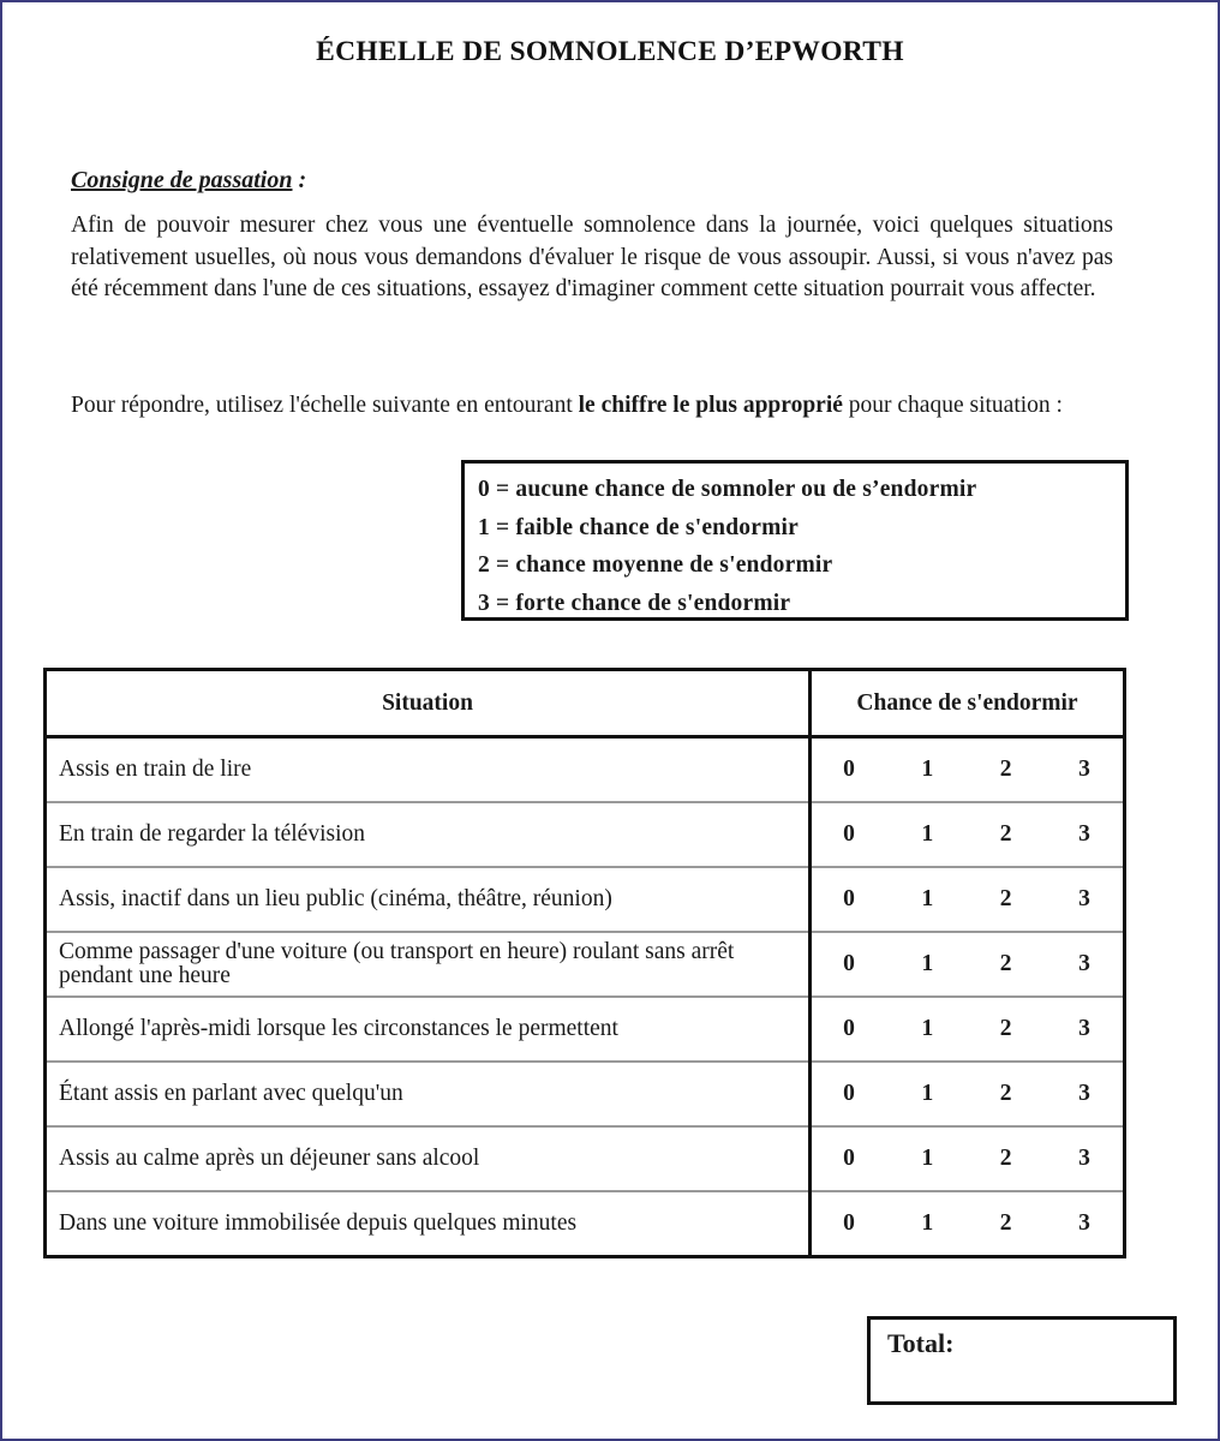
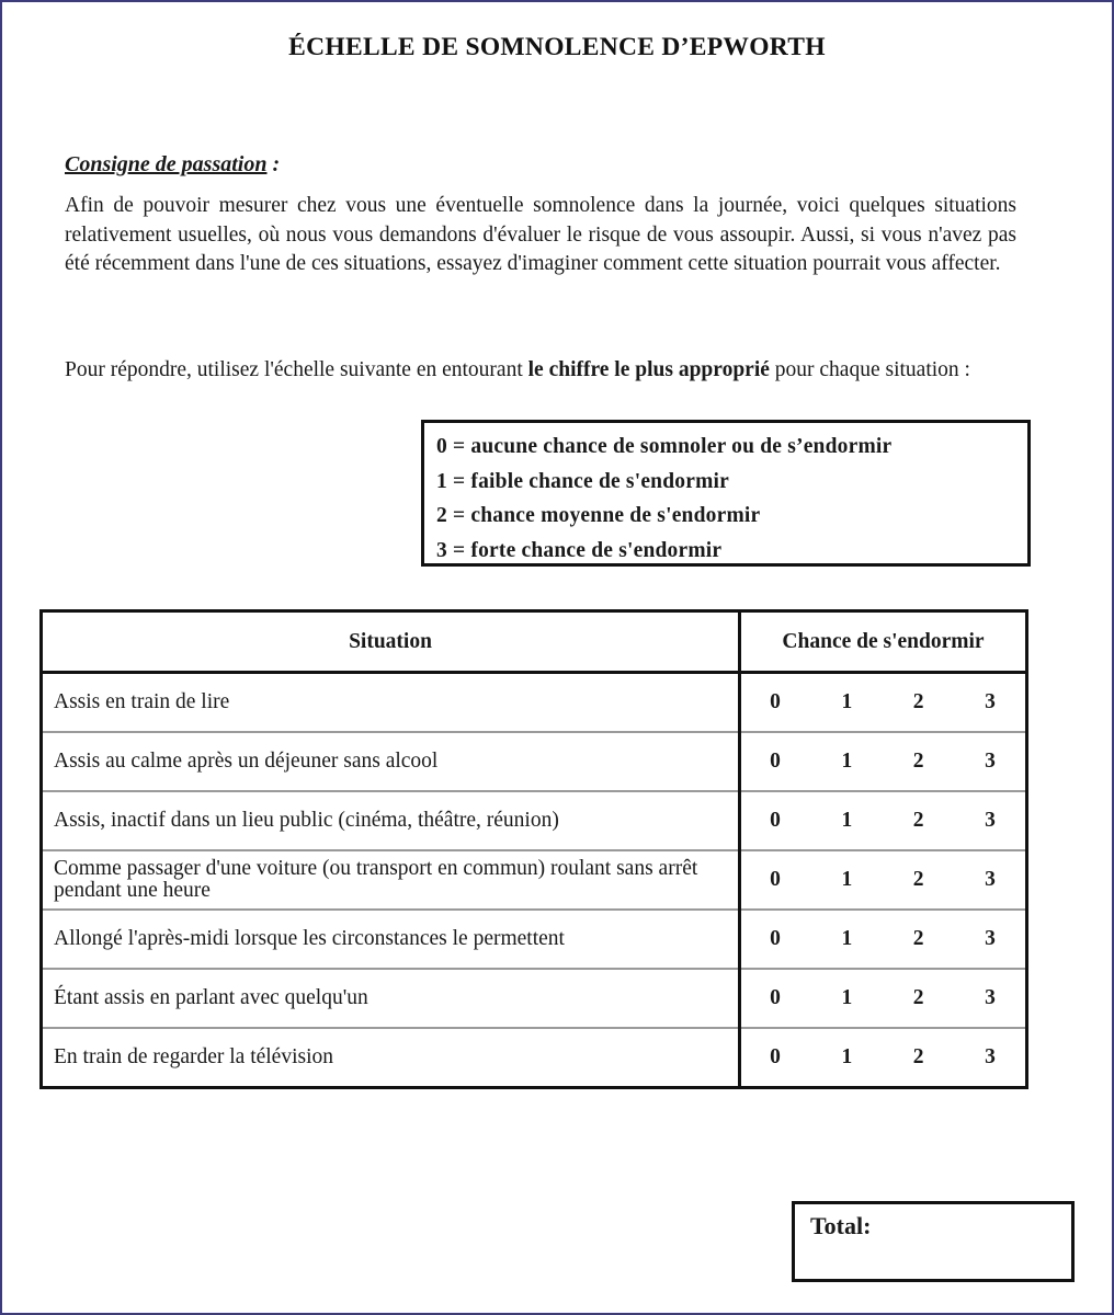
  ÉCHELLE DE SOMNOLENCE D’EPWORTH
  Consigne de passation :
  Afin de pouvoir mesurer chez vous une éventuelle somnolence dans la journée, voici quelques situations relativement usuelles, où nous vous demandons d'évaluer le risque de vous assoupir. Aussi, si vous n'avez pas été récemment dans l'une de ces situations, essayez d'imaginer comment cette situation pourrait vous affecter.
  Pour répondre, utilisez l'échelle suivante en entourant le chiffre le plus approprié pour chaque situation :
  0 = aucune chance de somnoler ou de s’endormir
  1 = faible chance de s'endormir
  2 = chance moyenne de s'endormir
  3 = forte chance de s'endormir
  Situation	Chance de s'endormir
  Assis en train de lire	0 1 2 3
- En train de regarder la télévision	0 1 2 3
+ Assis au calme après un déjeuner sans alcool	0 1 2 3
  Assis, inactif dans un lieu public (cinéma, théâtre, réunion)	0 1 2 3
- Comme passager d'une voiture (ou transport en heure) roulant sans arrêt pendant une heure	0 1 2 3
+ Comme passager d'une voiture (ou transport en commun) roulant sans arrêt pendant une heure	0 1 2 3
  Allongé l'après-midi lorsque les circonstances le permettent	0 1 2 3
  Étant assis en parlant avec quelqu'un	0 1 2 3
- Assis au calme après un déjeuner sans alcool	0 1 2 3
+ En train de regarder la télévision	0 1 2 3
- Dans une voiture immobilisée depuis quelques minutes	0 1 2 3
  Total:
